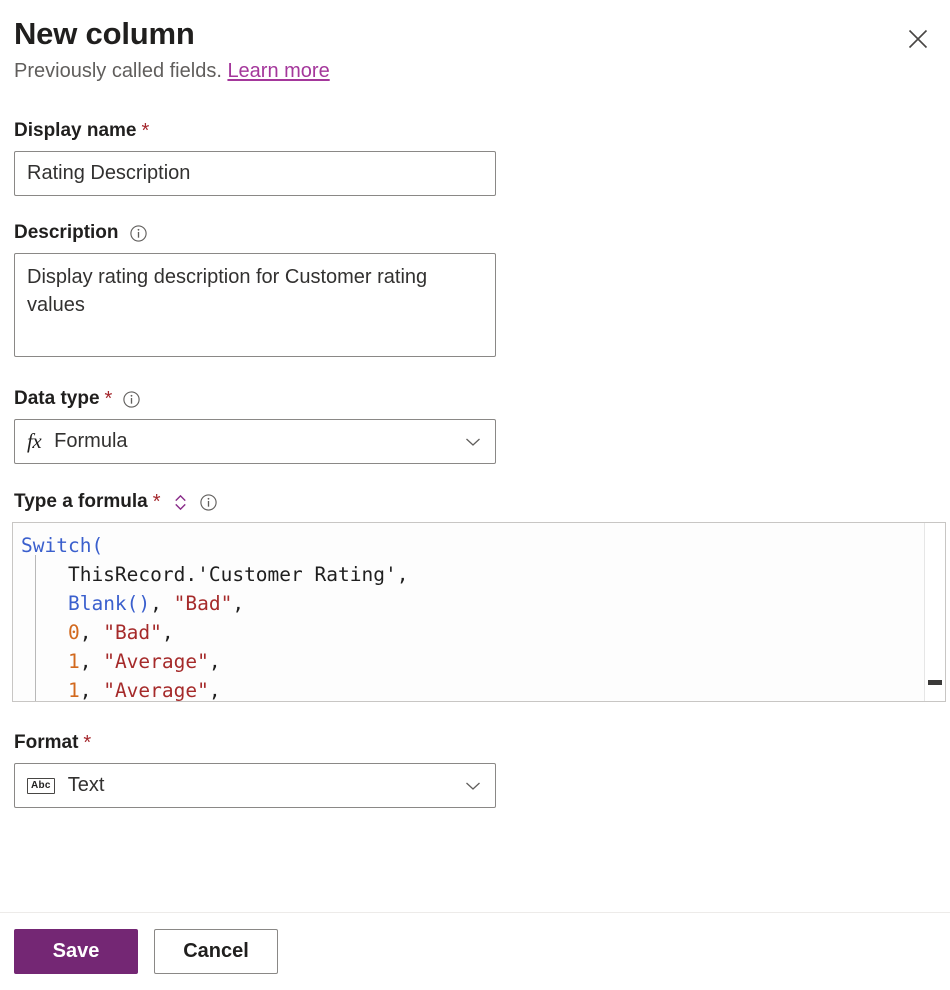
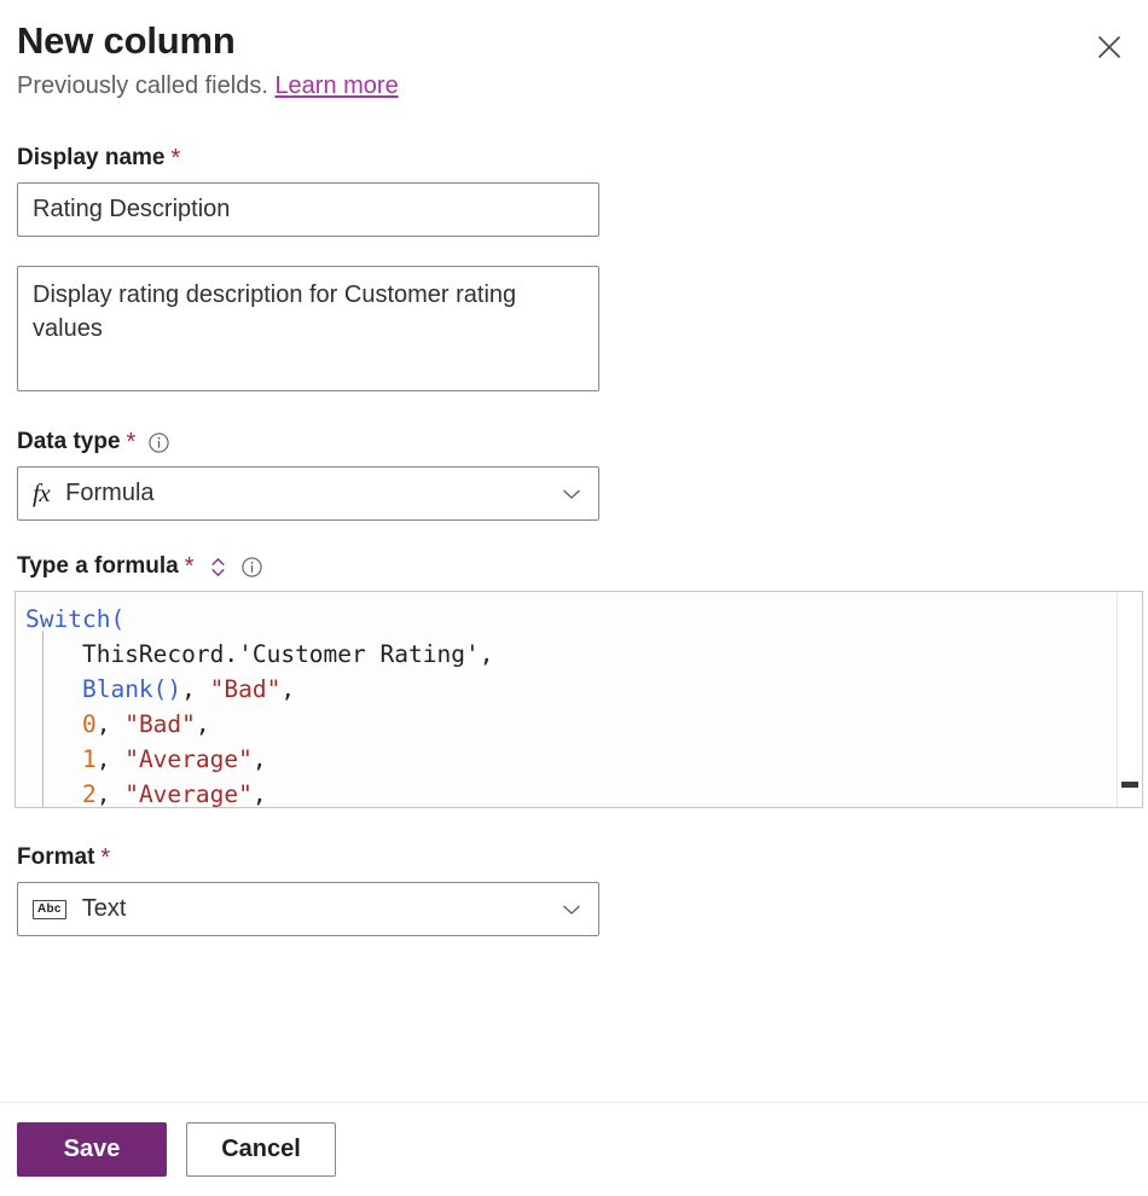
  New column
  Previously called fields. Learn more
  Display name
  *
  Rating Description
- Description
  Data type
  *
  fx
  Formula
  Type a formula
  *
- Switch( ThisRecord.'Customer Rating', Blank(), "Bad", 0, "Bad", 1, "Average", 1, "Average",
+ Switch( ThisRecord.'Customer Rating', Blank(), "Bad", 0, "Bad", 1, "Average", 2, "Average",
  Format
  *
  Abc
  Text
  Save
  Cancel
